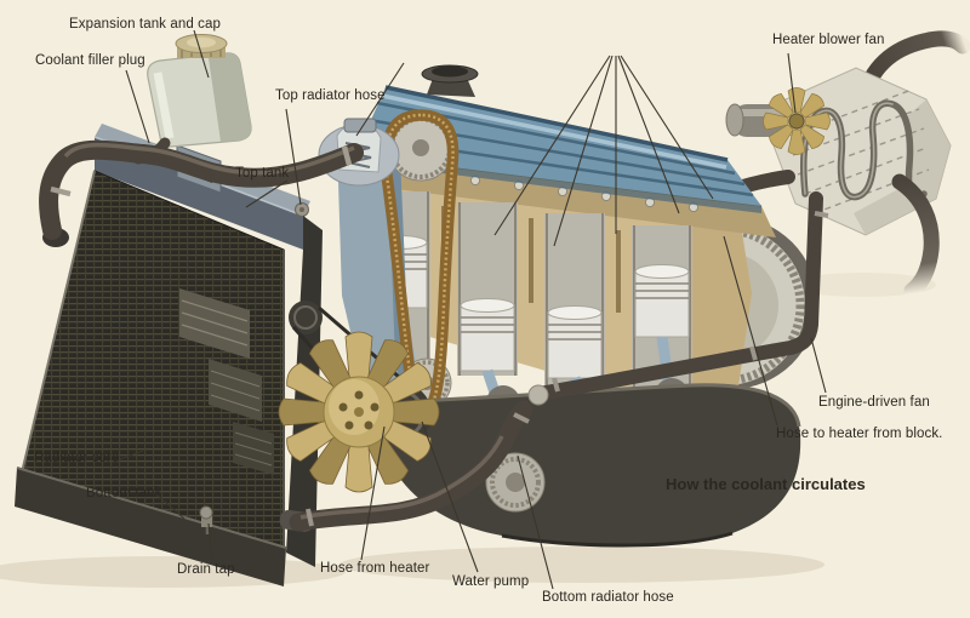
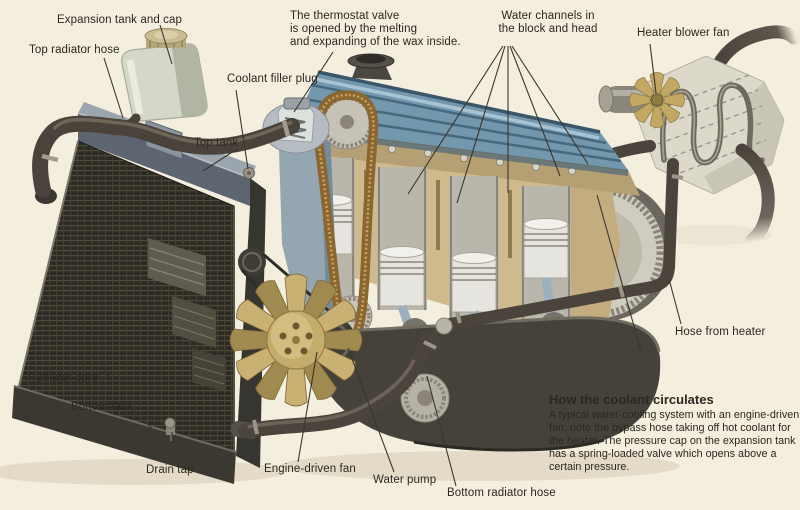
  Expansion tank and cap
- Coolant filler plug
+ Top radiator hose
+ The thermostat valve
+ is opened by the melting
+ and expanding of the wax inside.
+ Water channels in
+ the block and head
  Heater blower fan
- Top radiator hose
+ Coolant filler plug
  Top tank
  Radiator core
  Bottom tank
  Drain tap
- Hose from heater
+ Engine-driven fan
  Water pump
  Bottom radiator hose
- Engine-driven fan
+ Hose from heater
- Hose to heater from block.
  How the coolant circulates
+ A typical water-cooling system with an engine-driven
+ fan: note the bypass hose taking off hot coolant for
+ the heater. The pressure cap on the expansion tank
+ has a spring-loaded valve which opens above a
+ certain pressure.
